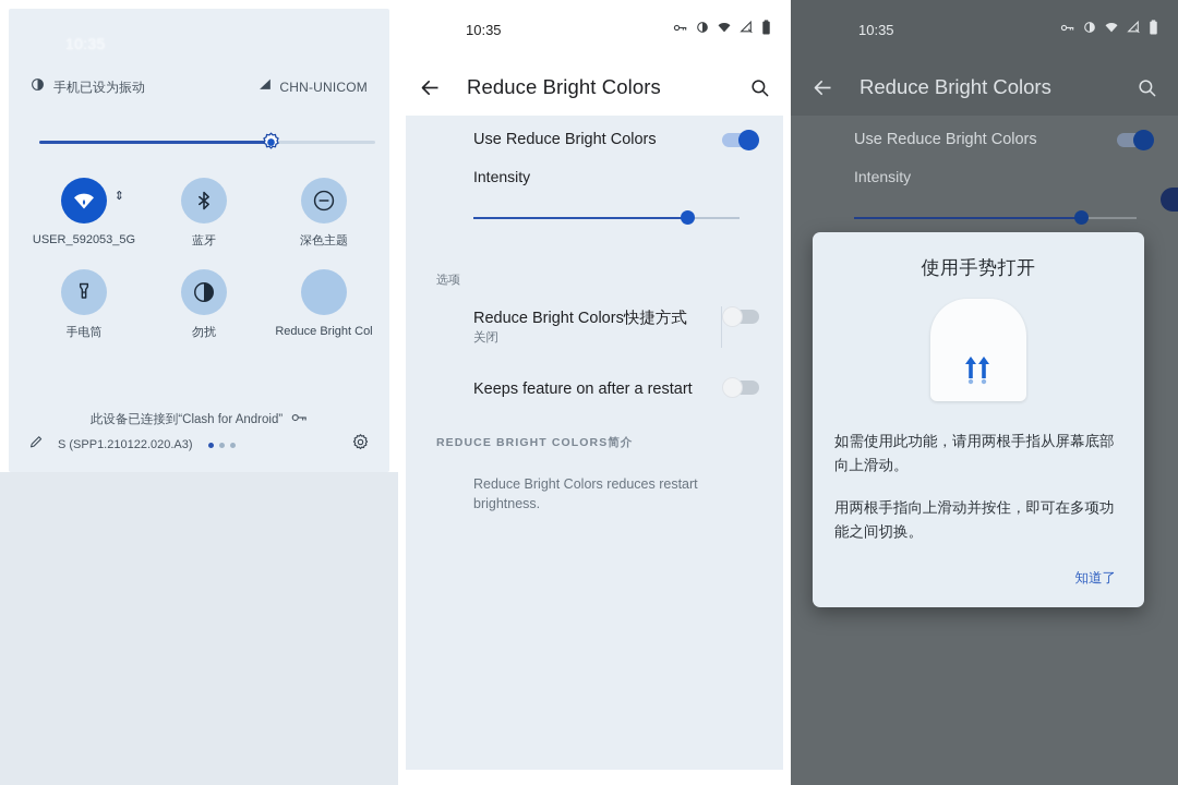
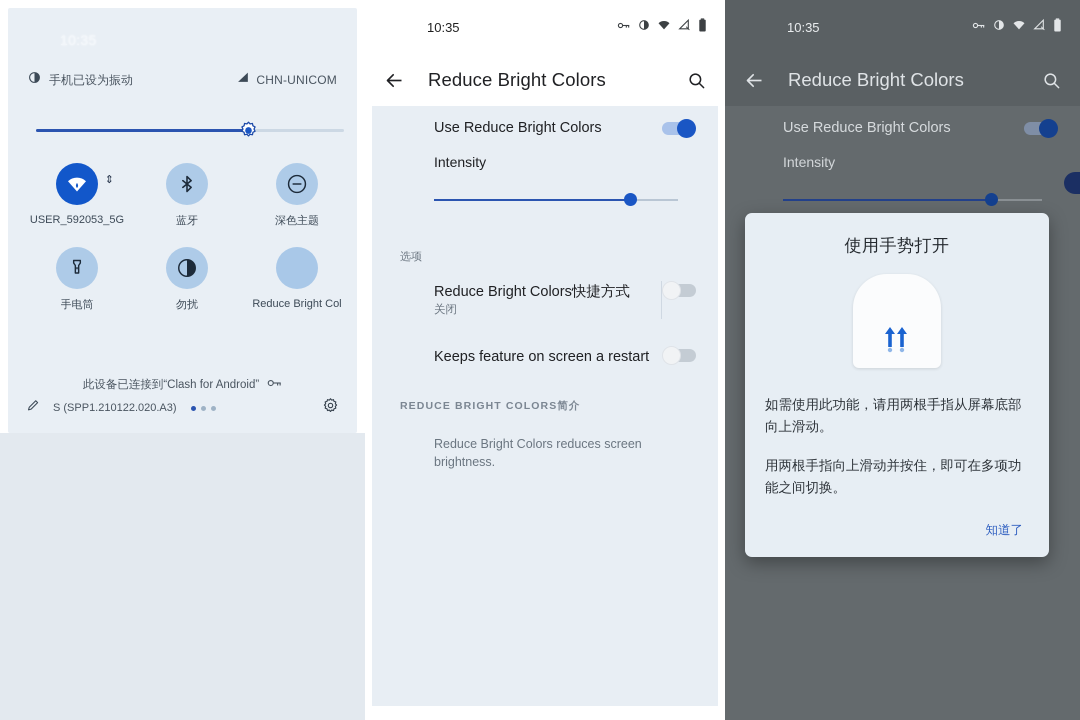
  手机已设为振动
  CHN-UNICOM
  ⇕
  USER_592053_5G
  蓝牙
  深色主题
  手电筒
  勿扰
  Reduce Bright Col
  此设备已连接到“Clash for Android”
  S (SPP1.210122.020.A3)
  10:35
  Reduce Bright Colors
  Use Reduce Bright Colors
  Intensity
  选项
  Reduce Bright Colors快捷方式
  关闭
- Keeps feature on after a restart
+ Keeps feature on screen a restart
  REDUCE BRIGHT COLORS简介
- Reduce Bright Colors reduces restart brightness.
+ Reduce Bright Colors reduces screen brightness.
  10:35
  Reduce Bright Colors
  Use Reduce Bright Colors
  Intensity
  使用手势打开
  如需使用此功能，请用两根手指从屏幕底部向上滑动。
  用两根手指向上滑动并按住，即可在多项功能之间切换。
  知道了
